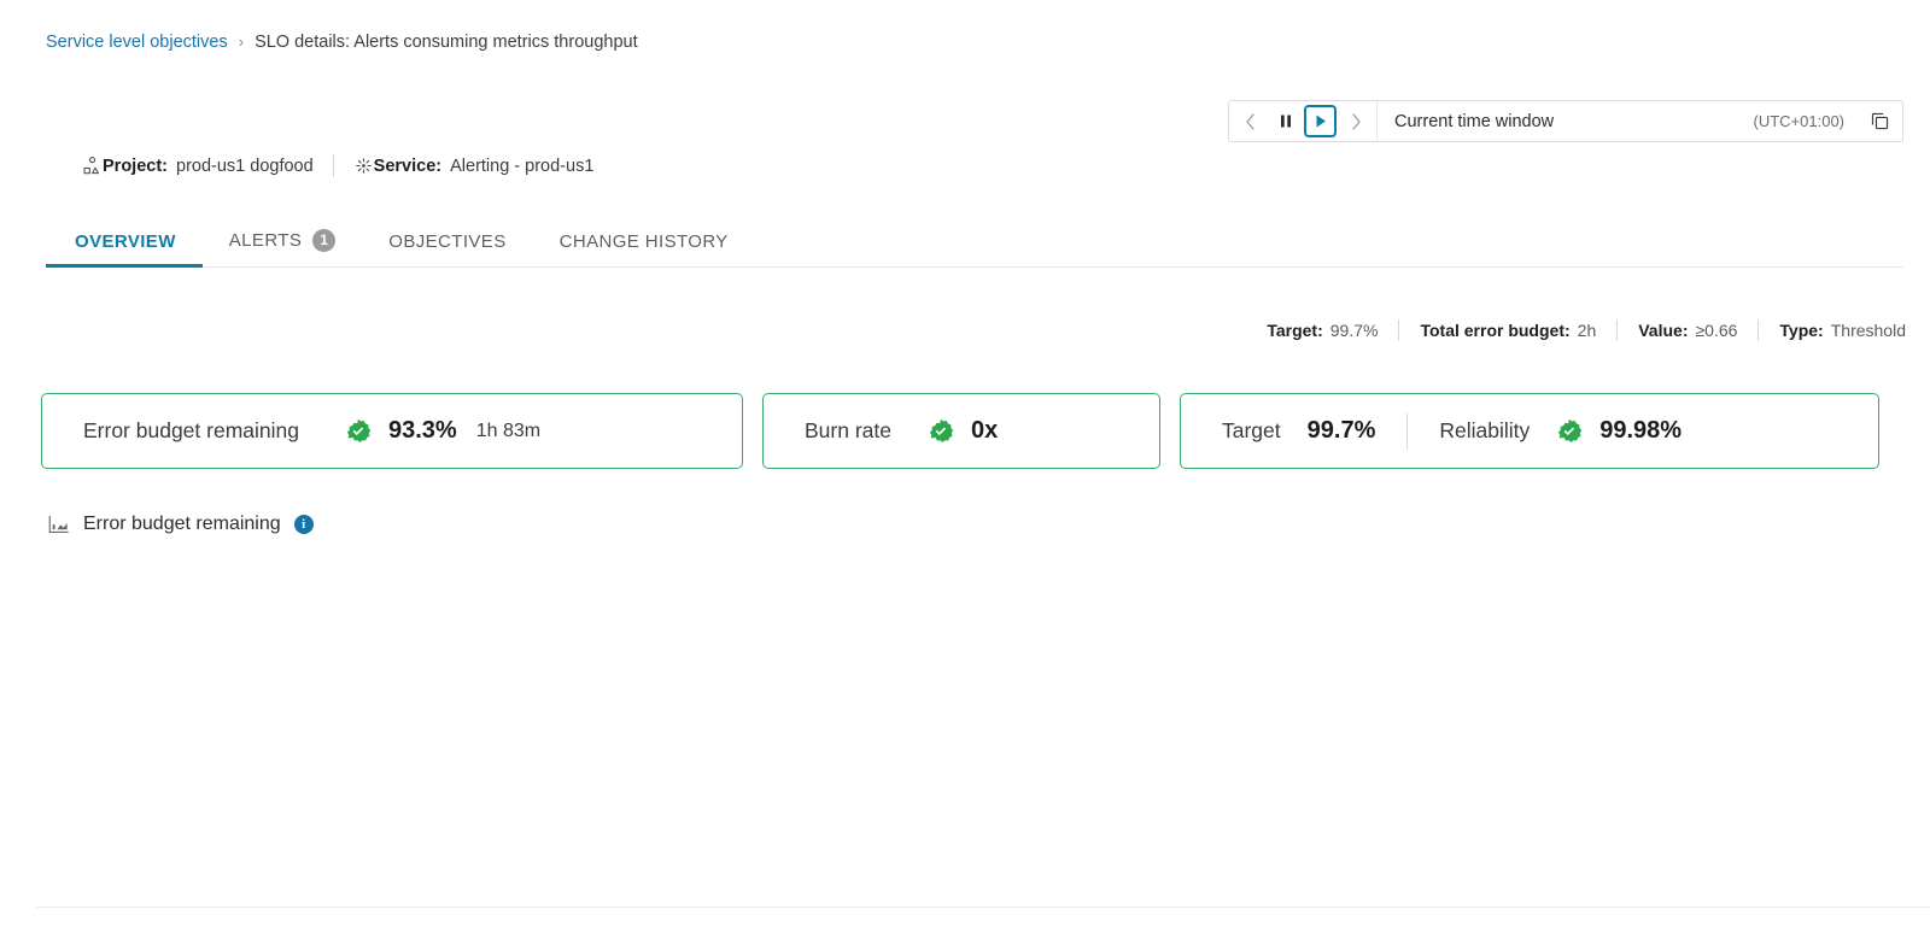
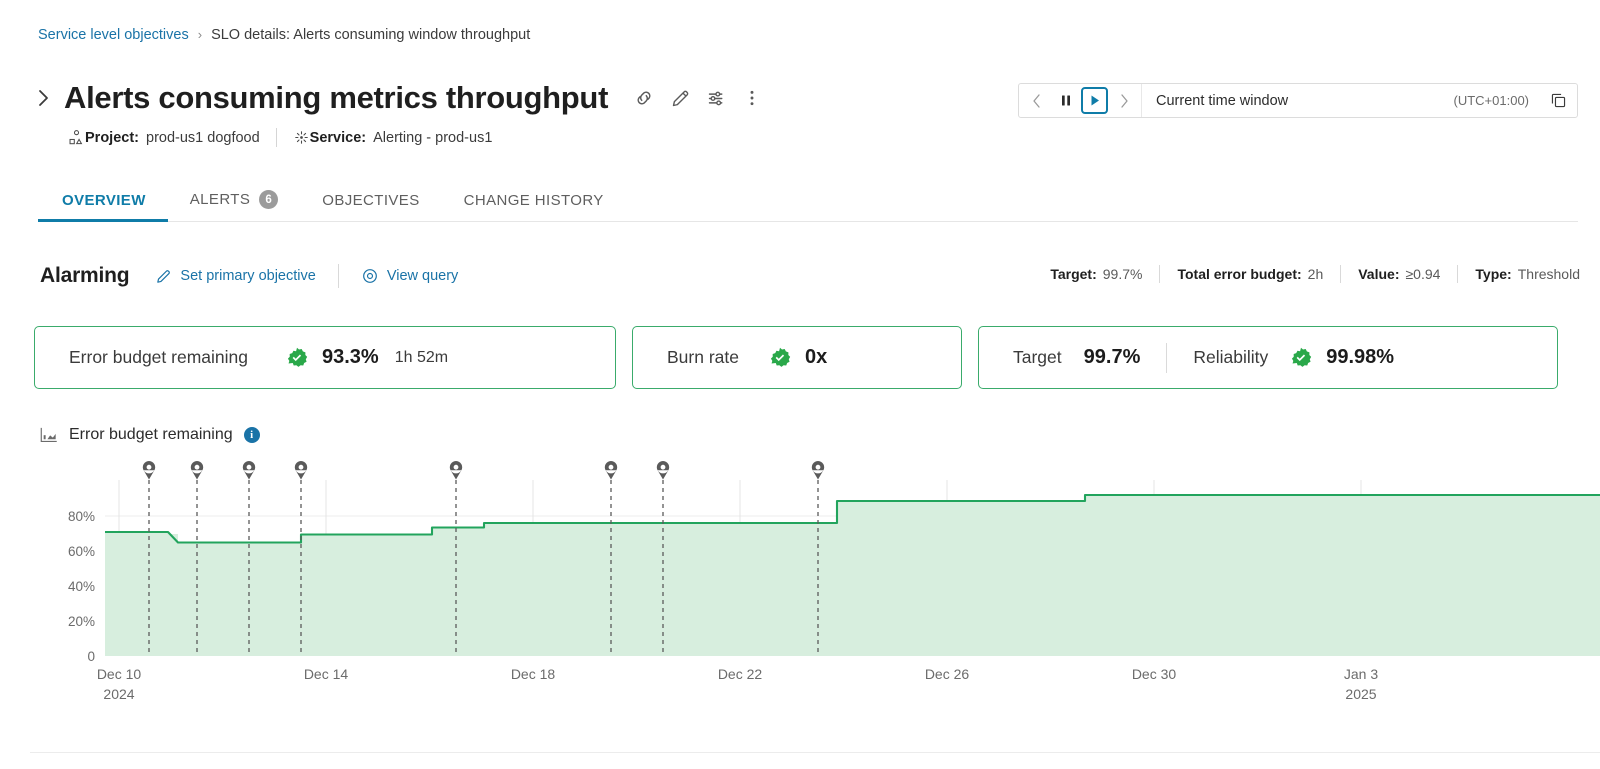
  Service level objectives
  ›
- SLO details: Alerts consuming metrics throughput
+ SLO details: Alerts consuming window throughput
+ Alerts consuming metrics throughput
  Project:
  prod-us1 dogfood
  Service:
  Alerting - prod-us1
  Current time window
  (UTC+01:00)
  OVERVIEW
  ALERTS
- 1
+ 6
  OBJECTIVES
  CHANGE HISTORY
+ Alarming
+ Set primary objective
+ View query
  Target:
  99.7%
  Total error budget:
  2h
  Value:
- ≥0.66
+ ≥0.94
  Type:
  Threshold
  Error budget remaining
  93.3%
- 1h 83m
+ 1h 52m
  Burn rate
  0x
  Target
  99.7%
  Reliability
  99.98%
  Error budget remaining
  i
+ 80%
+ 60%
+ 40%
+ 20%
+ 0
+ Dec 10
+ 2024
+ Dec 14
+ Dec 18
+ Dec 22
+ Dec 26
+ Dec 30
+ Jan 3
+ 2025
